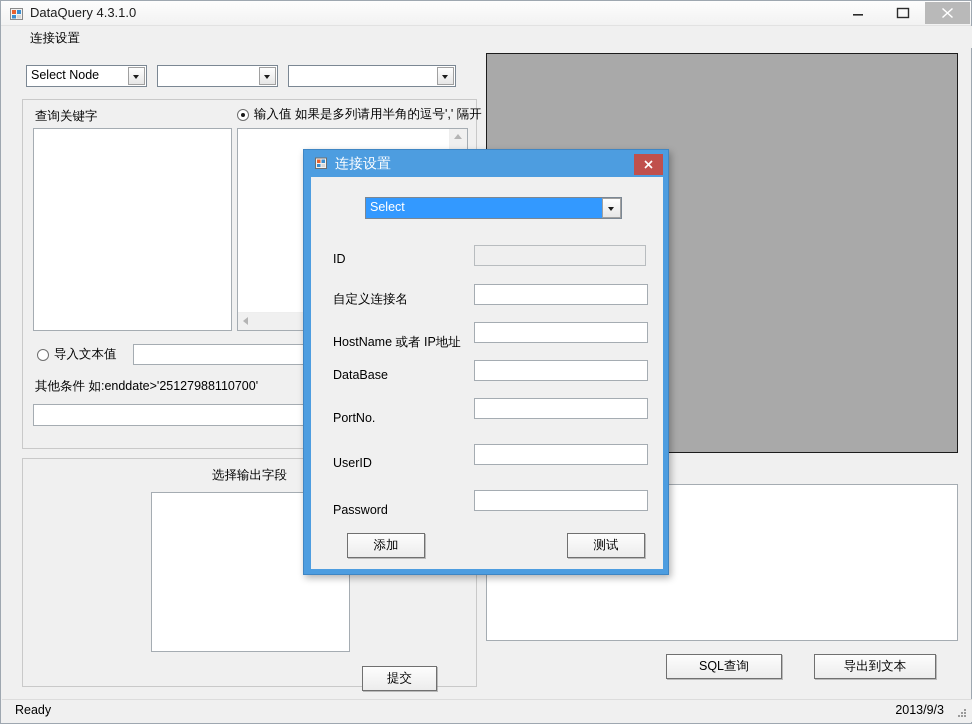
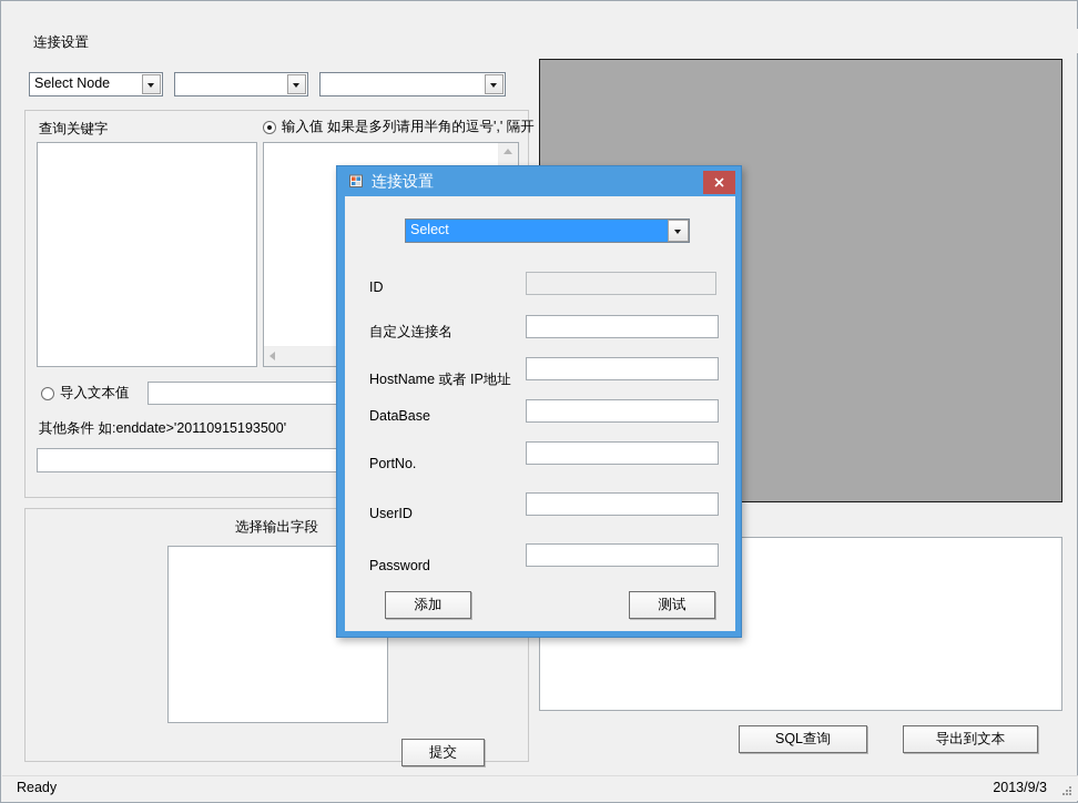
- DataQuery 4.3.1.0
  连接设置
  Select Node
  查询关键字
  输入值 如果是多列请用半角的逗号',' 隔开
  导入文本值
- 其他条件 如:enddate>'25127988110700'
+ 其他条件 如:enddate>'20110915193500'
  选择输出字段
  提交
  SQL查询
  导出到文本
  Ready
  2013/9/3
  连接设置
  Select
  ID
  自定义连接名
  HostName 或者 IP地址
  DataBase
  PortNo.
  UserID
  Password
  添加
  测试
